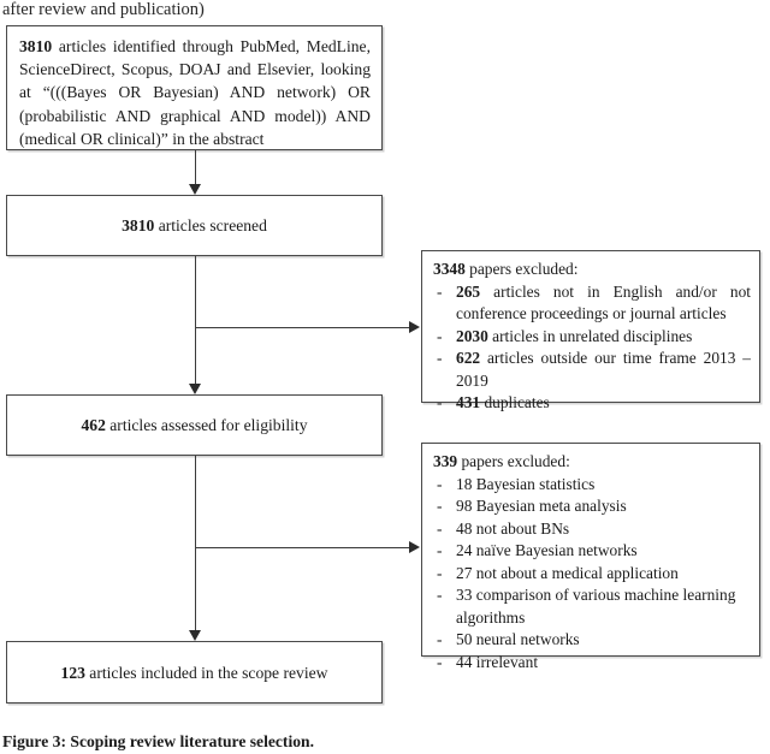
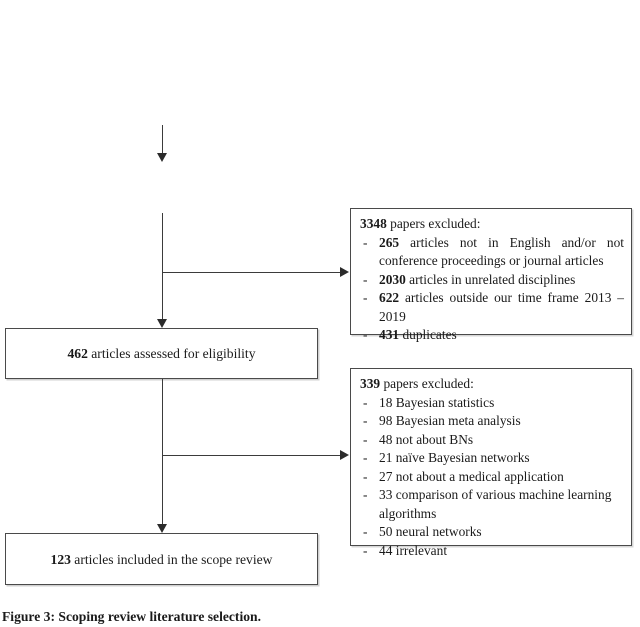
- after review and publication)
- 3810 articles identified through PubMed, MedLine, ScienceDirect, Scopus, DOAJ and Elsevier, looking at “(((Bayes OR Bayesian) AND network) OR (probabilistic AND graphical AND model)) AND (medical OR clinical)” in the abstract
- 3810 articles screened
  3348 papers excluded:
  -
  265 articles not in English and/or not conference proceedings or journal articles
  -
  2030 articles in unrelated disciplines
  -
  622 articles outside our time frame 2013 – 2019
  -
  431 duplicates
  462 articles assessed for eligibility
  339 papers excluded:
  -
  18 Bayesian statistics
  -
  98 Bayesian meta analysis
  -
  48 not about BNs
  -
- 24 naïve Bayesian networks
+ 21 naïve Bayesian networks
  -
  27 not about a medical application
  -
  33 comparison of various machine learning algorithms
  -
  50 neural networks
  -
  44 irrelevant
  123 articles included in the scope review
  Figure 3: Scoping review literature selection.
